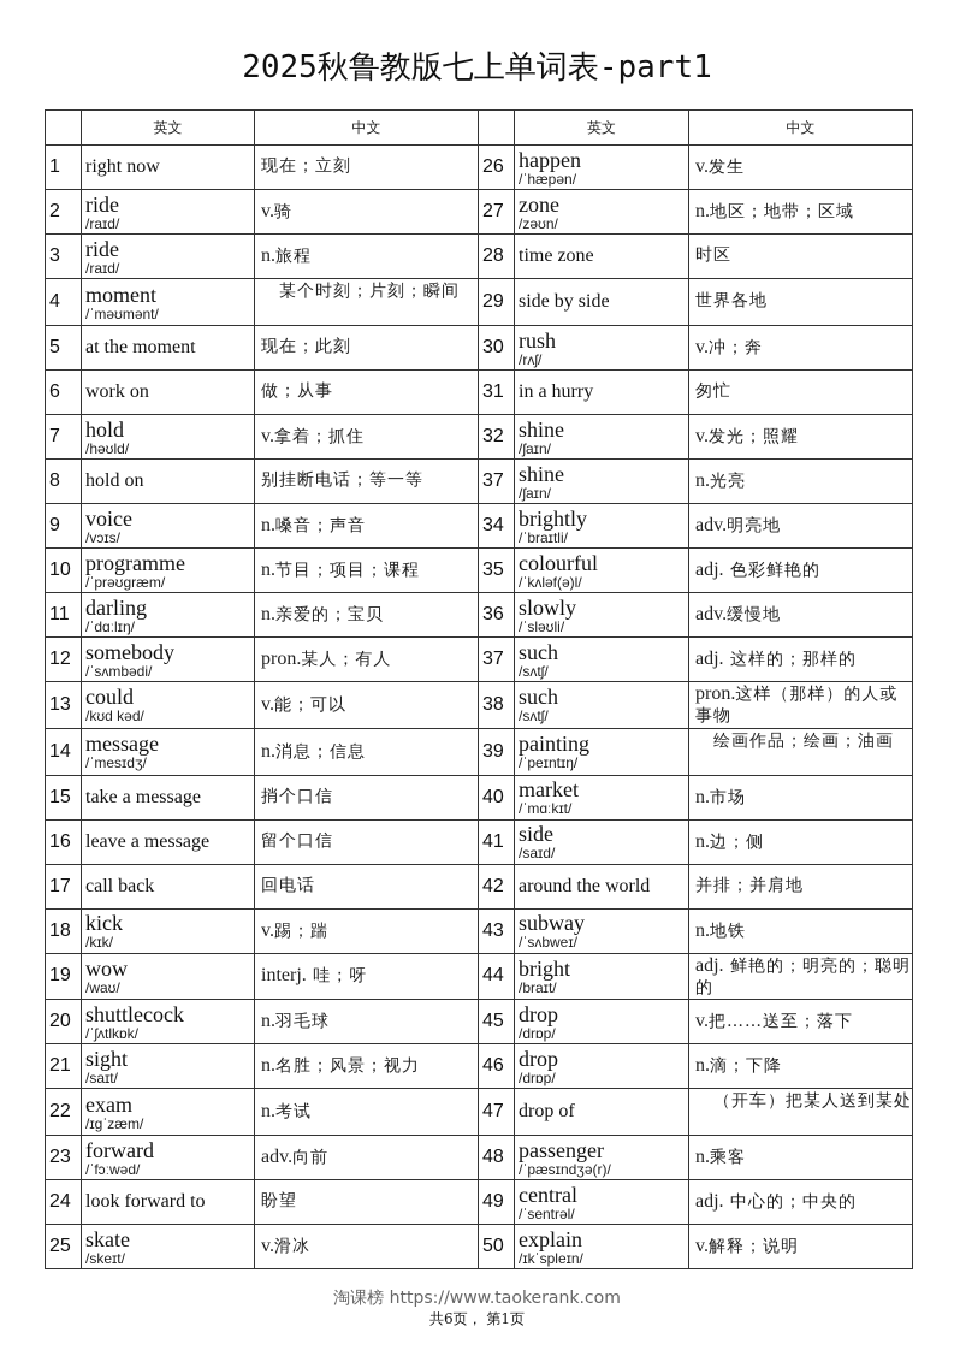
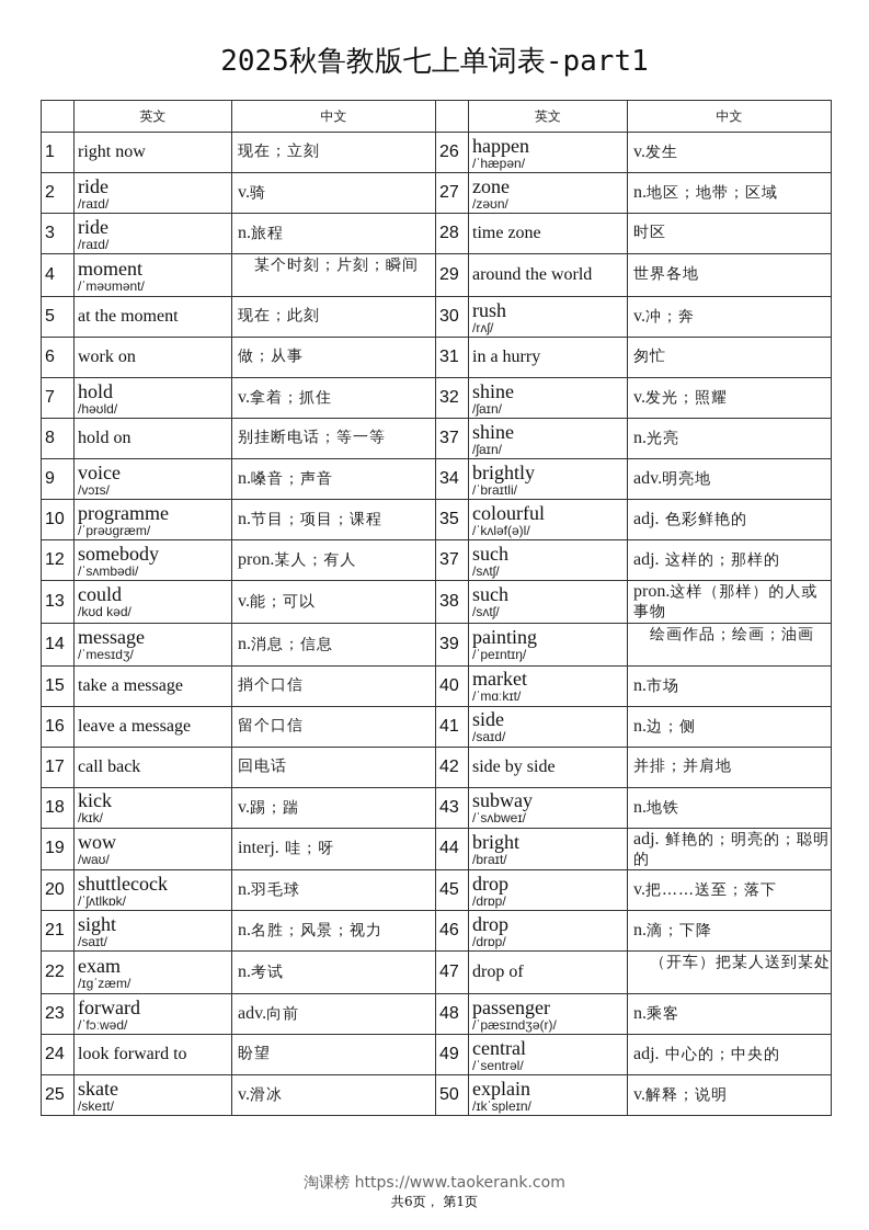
  2025秋鲁教版七上单词表-part1
  	英文	中文		英文	中文
  1	right now	现在；立刻	26	happen/ˈhæpən/	v.发生
  2	ride/raɪd/	v.骑	27	zone/zəʊn/	n.地区；地带；区域
  3	ride/raɪd/	n.旅程	28	time zone	时区
- 4	moment/ˈməʊmənt/	某个时刻；片刻；瞬间	29	side by side	世界各地
+ 4	moment/ˈməʊmənt/	某个时刻；片刻；瞬间	29	around the world	世界各地
  5	at the moment	现在；此刻	30	rush/rʌʃ/	v.冲；奔
  6	work on	做；从事	31	in a hurry	匆忙
  7	hold/həʊld/	v.拿着；抓住	32	shine/ʃaɪn/	v.发光；照耀
  8	hold on	别挂断电话；等一等	37	shine/ʃaɪn/	n.光亮
  9	voice/vɔɪs/	n.嗓音；声音	34	brightly/ˈbraɪtli/	adv.明亮地
  10	programme/ˈprəʊɡræm/	n.节目；项目；课程	35	colourful/ˈkʌləf(ə)l/	adj. 色彩鲜艳的
- 11	darling/ˈdɑːlɪŋ/	n.亲爱的；宝贝	36	slowly/ˈsləʊli/	adv.缓慢地
  12	somebody/ˈsʌmbədi/	pron.某人；有人	37	such/sʌtʃ/	adj. 这样的；那样的
  13	could/kʊd kəd/	v.能；可以	38	such/sʌtʃ/	pron.这样（那样）的人或事物
  14	message/ˈmesɪdʒ/	n.消息；信息	39	painting/ˈpeɪntɪŋ/	绘画作品；绘画；油画
  15	take a message	捎个口信	40	market/ˈmɑːkɪt/	n.市场
  16	leave a message	留个口信	41	side/saɪd/	n.边；侧
- 17	call back	回电话	42	around the world	并排；并肩地
+ 17	call back	回电话	42	side by side	并排；并肩地
  18	kick/kɪk/	v.踢；踹	43	subway/ˈsʌbweɪ/	n.地铁
  19	wow/waʊ/	interj. 哇；呀	44	bright/braɪt/	adj. 鲜艳的；明亮的；聪明的
  20	shuttlecock/ˈʃʌtlkɒk/	n.羽毛球	45	drop/drɒp/	v.把……送至；落下
  21	sight/saɪt/	n.名胜；风景；视力	46	drop/drɒp/	n.滴；下降
  22	exam/ɪɡˈzæm/	n.考试	47	drop of	（开车）把某人送到某处
  23	forward/ˈfɔːwəd/	adv.向前	48	passenger/ˈpæsɪndʒə(r)/	n.乘客
  24	look forward to	盼望	49	central/ˈsentrəl/	adj. 中心的；中央的
  25	skate/skeɪt/	v.滑冰	50	explain/ɪkˈspleɪn/	v.解释；说明
  淘课榜 https://www.taokerank.com
  共6页， 第1页
